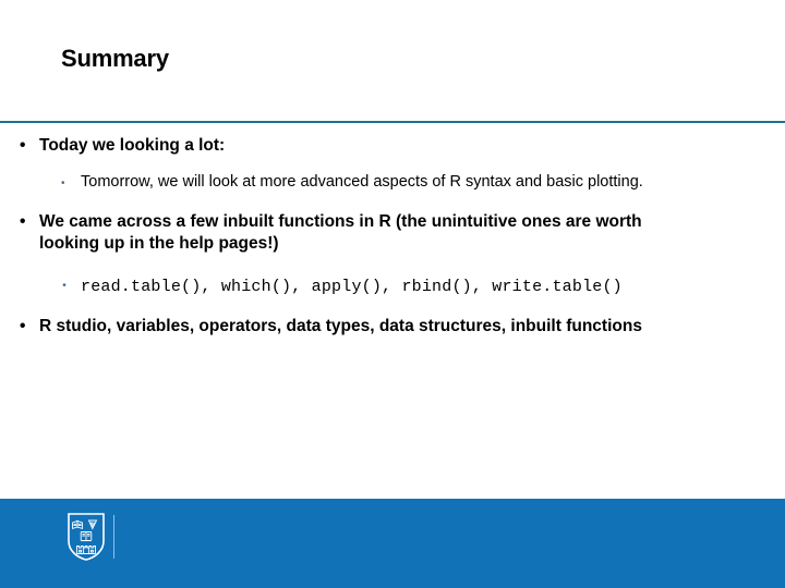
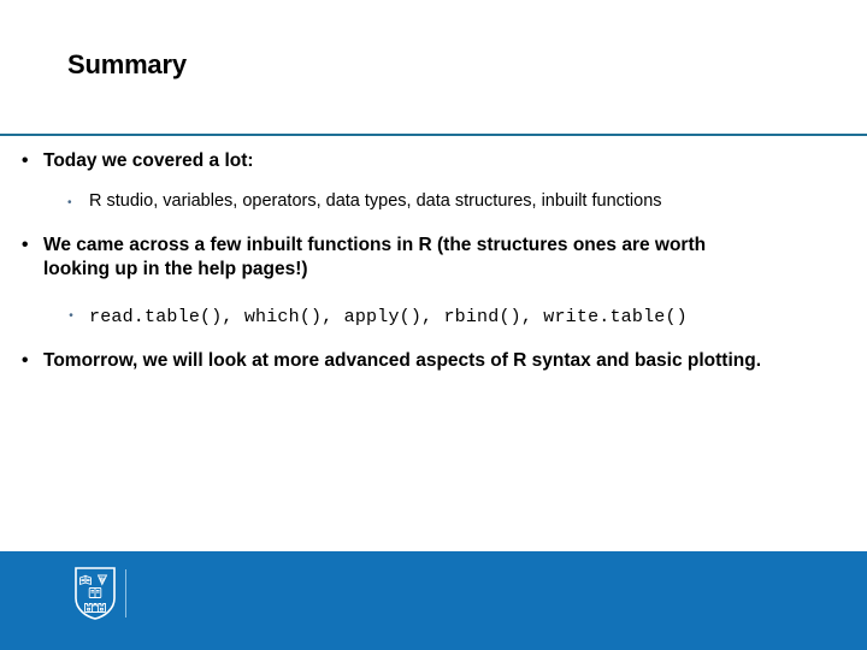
  Summary
  •
- Today we looking a lot:
+ Today we covered a lot:
  •
- Tomorrow, we will look at more advanced aspects of R syntax and basic plotting.
+ R studio, variables, operators, data types, data structures, inbuilt functions
  •
- We came across a few inbuilt functions in R (the unintuitive ones are worth looking up in the help pages!)
+ We came across a few inbuilt functions in R (the structures ones are worth looking up in the help pages!)
  •
  read.table(), which(), apply(), rbind(), write.table()
  •
- R studio, variables, operators, data types, data structures, inbuilt functions
+ Tomorrow, we will look at more advanced aspects of R syntax and basic plotting.
